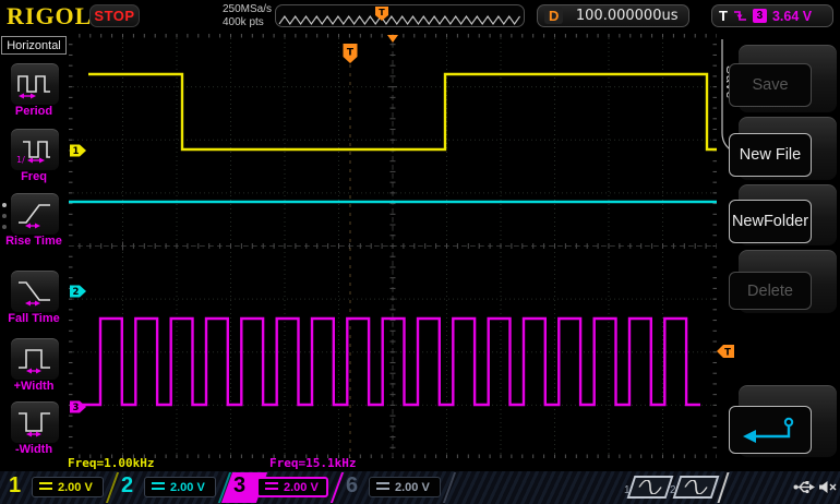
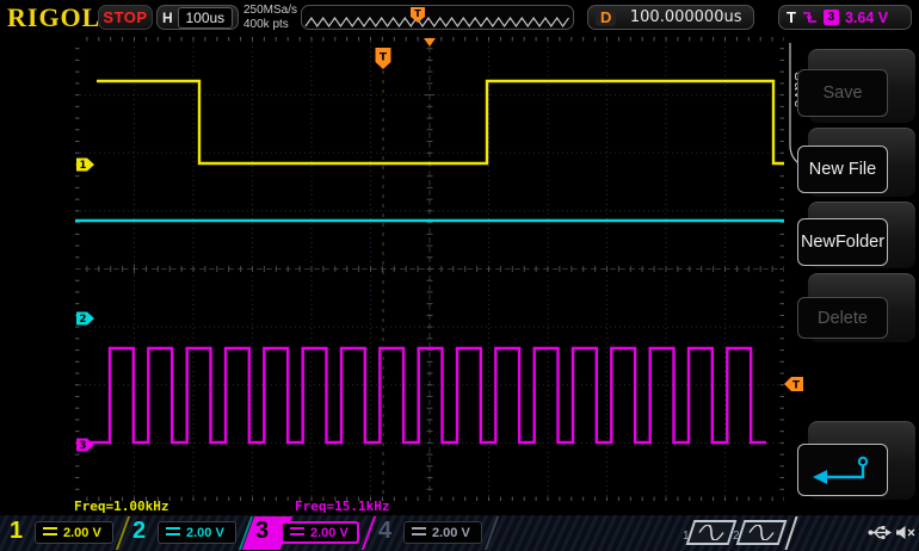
  RIGOL
  STOP
+ H
+ 100us
  250MSa/s
  400k pts
  T
  D
  100.000000us
  T
  3
  3.64 V
- Horizontal
- Period
- 1/
- Freq
- Rise Time
- Fall Time
- +Width
- -Width
  1
  2
  3
  T
  T
  Freq=1.00kHz
  Freq=15.1kHz
  Save
  New File
  NewFolder
  Delete
  1
  2.00 V
  2
  2.00 V
  3
  2.00 V
- 6
+ 4
  2.00 V
  1
  2
